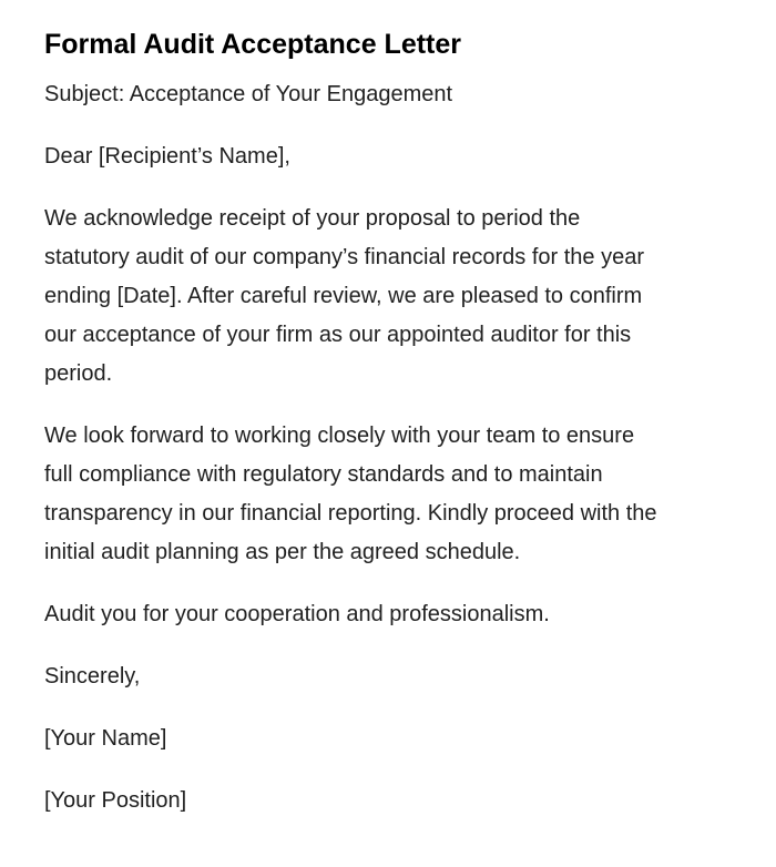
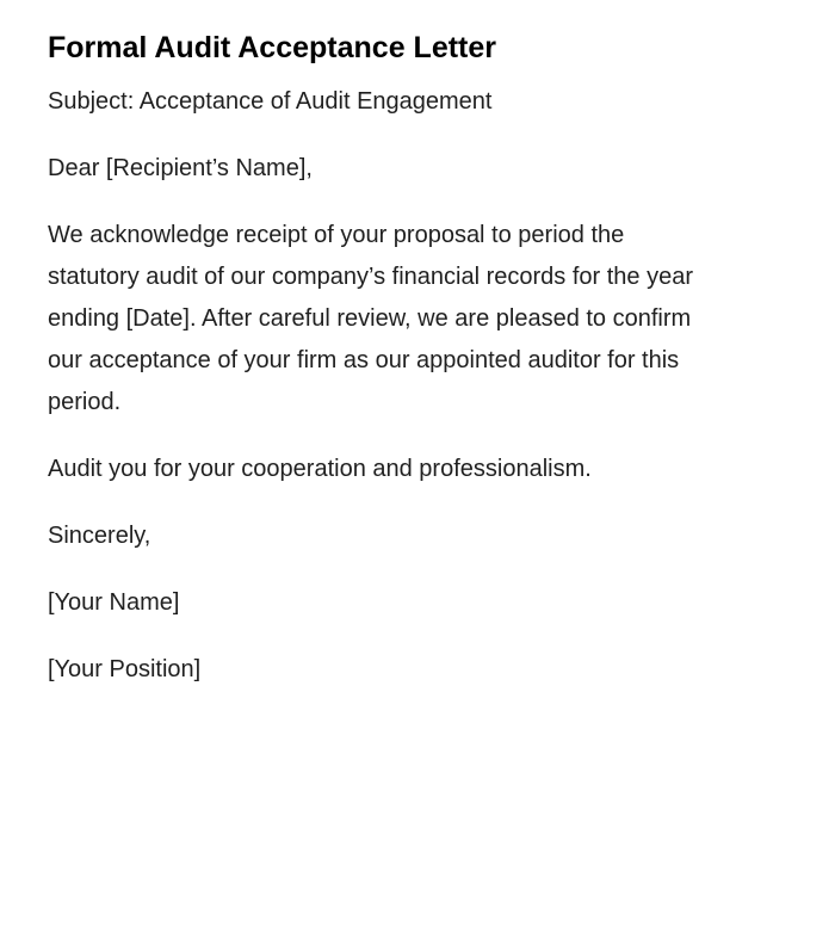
  Formal Audit Acceptance Letter
- Subject: Acceptance of Your Engagement
+ Subject: Acceptance of Audit Engagement
  Dear [Recipient’s Name],
  We acknowledge receipt of your proposal to period the statutory audit of our company’s financial records for the year ending [Date]. After careful review, we are pleased to confirm our acceptance of your firm as our appointed auditor for this period.
- We look forward to working closely with your team to ensure full compliance with regulatory standards and to maintain transparency in our financial reporting. Kindly proceed with the initial audit planning as per the agreed schedule.
  Audit you for your cooperation and professionalism.
  Sincerely,
  [Your Name]
  [Your Position]
